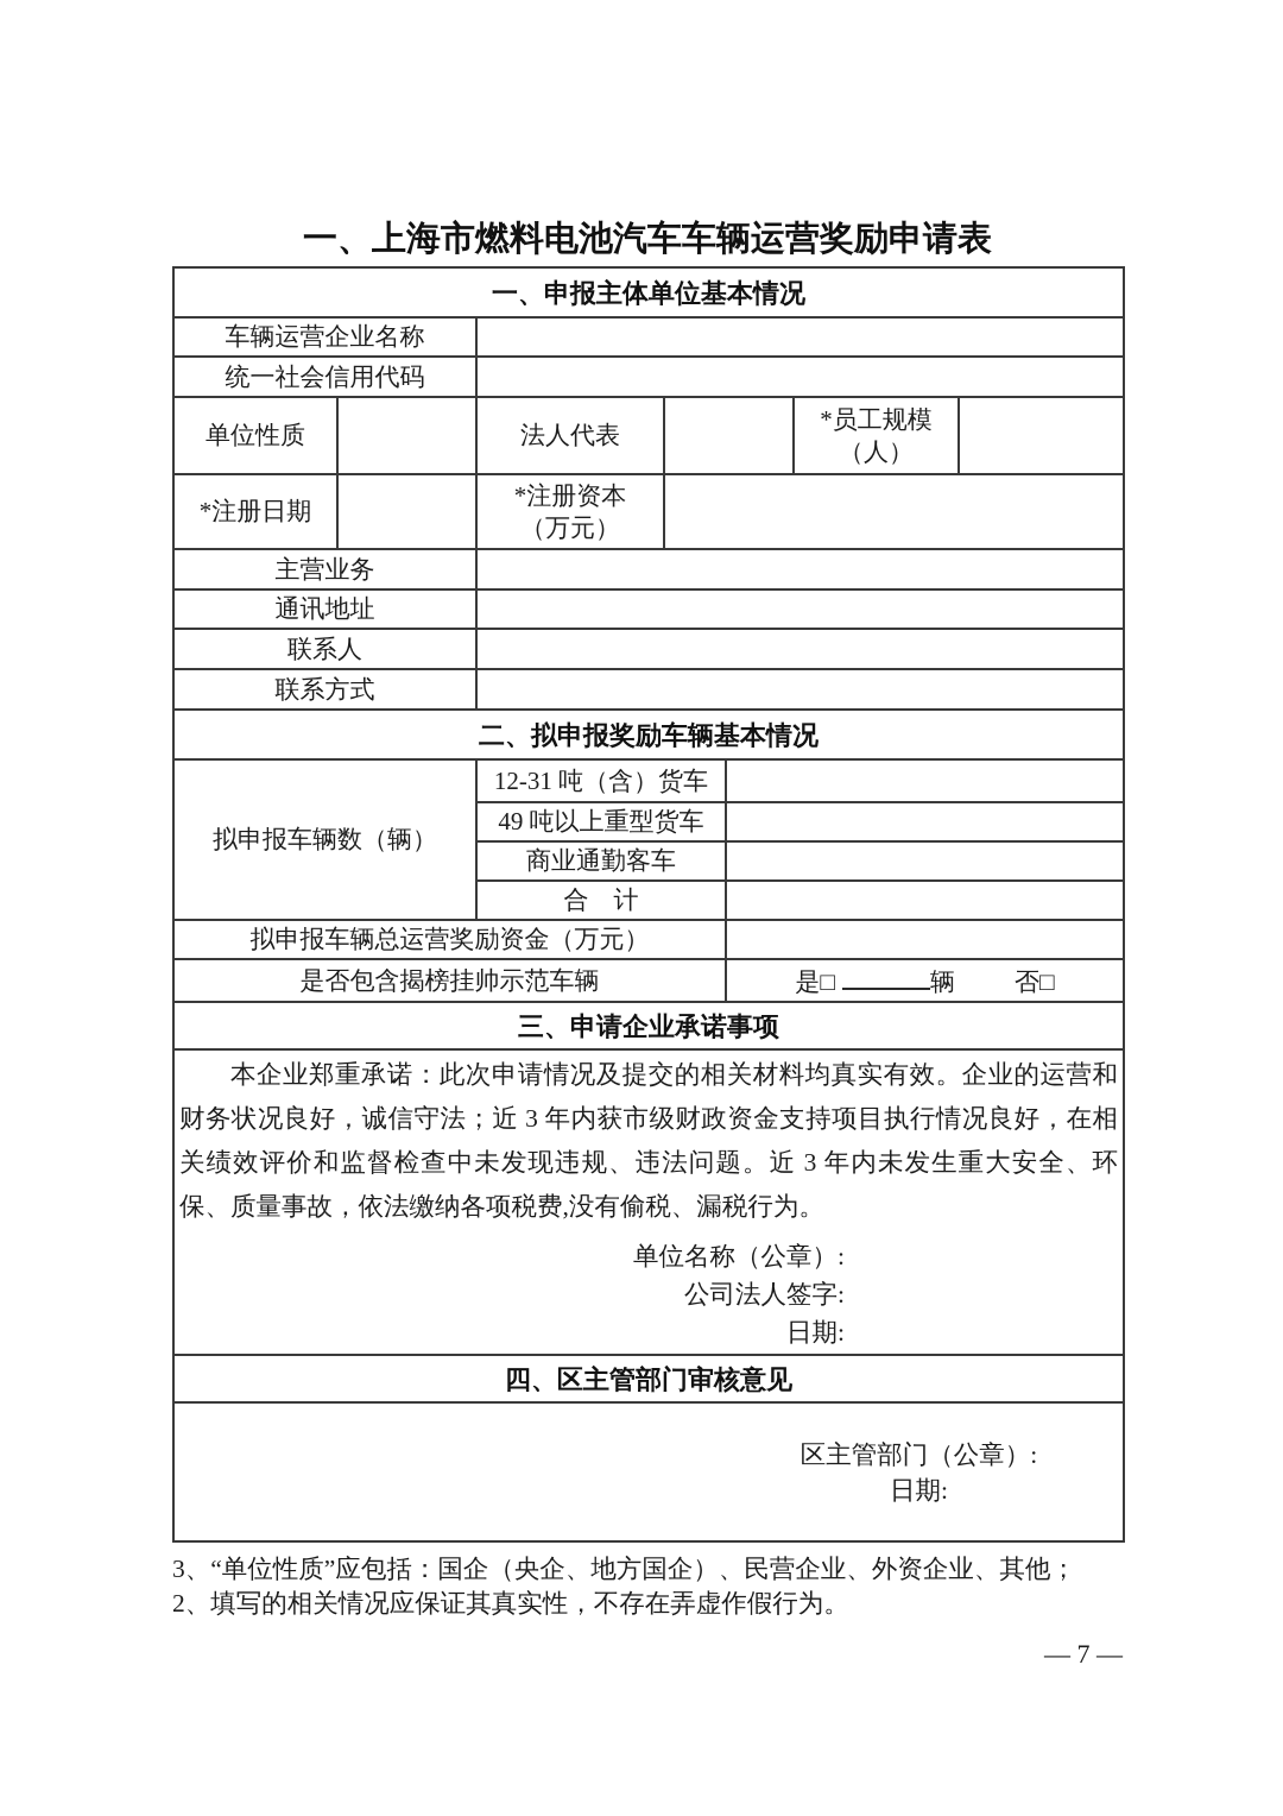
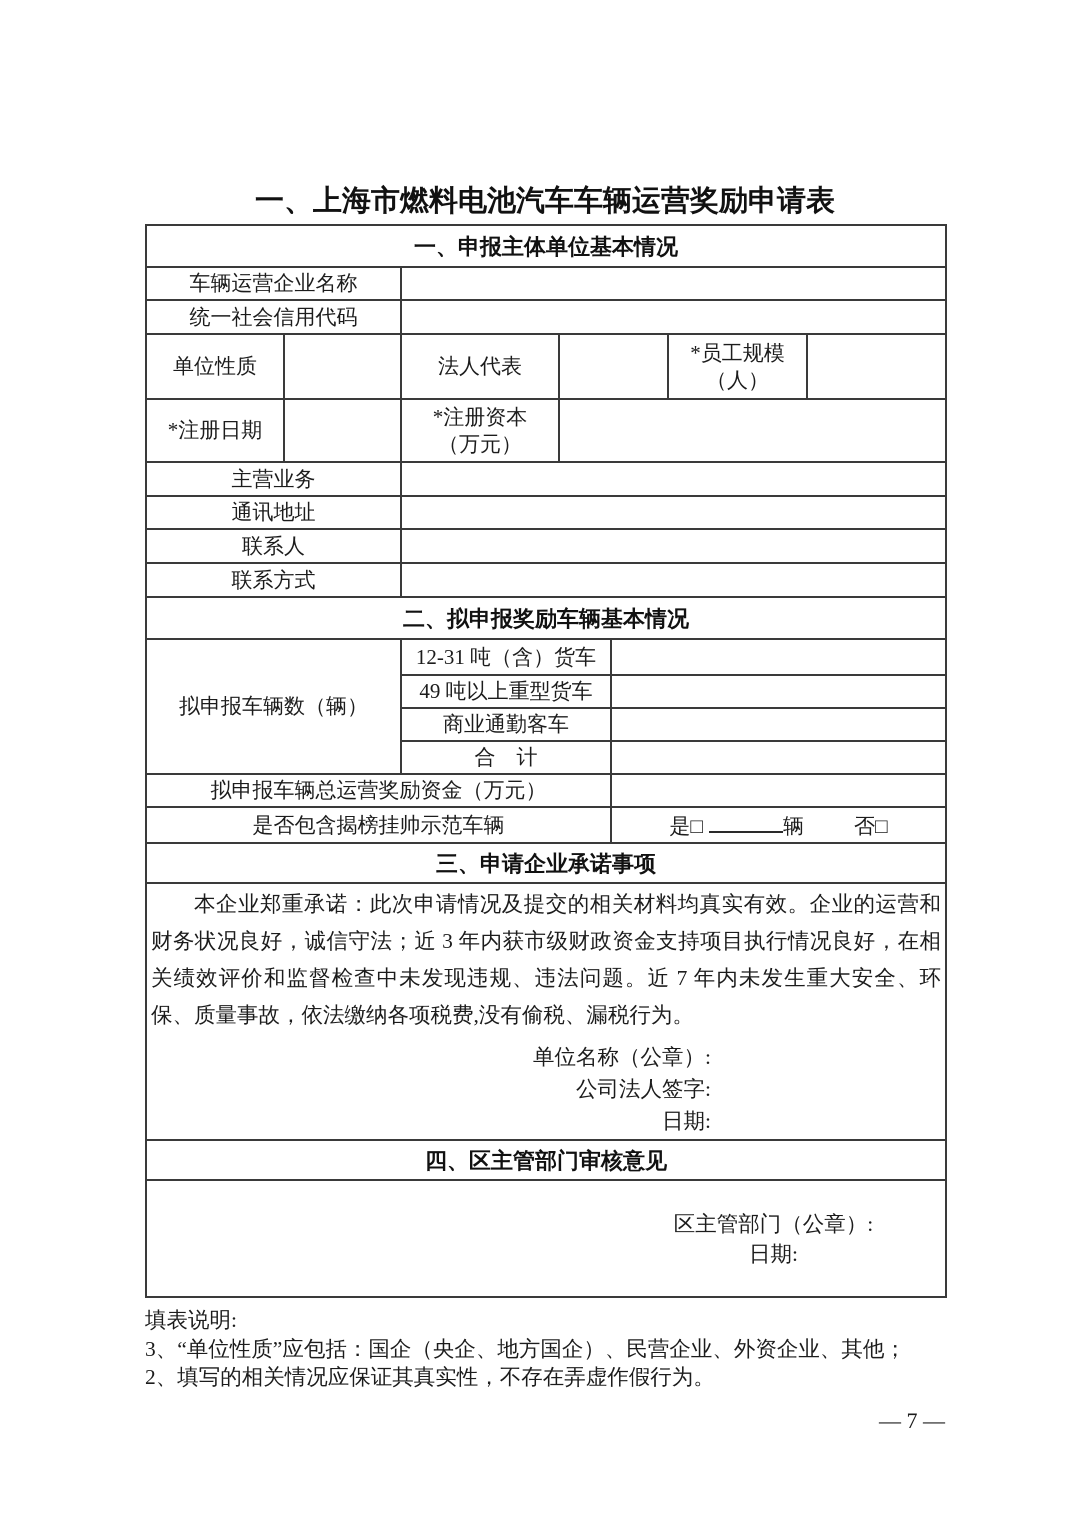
  一、上海市燃料电池汽车车辆运营奖励申请表
  一、申报主体单位基本情况
  车辆运营企业名称
  统一社会信用代码
  单位性质		法人代表		*员工规模 （人）
  *注册日期		*注册资本 （万元）
  主营业务
  通讯地址
  联系人
  联系方式
  二、拟申报奖励车辆基本情况
  拟申报车辆数（辆）	12-31 吨（含）货车
  49 吨以上重型货车
  商业通勤客车
  合 计
  拟申报车辆总运营奖励资金（万元）
  是否包含揭榜挂帅示范车辆	是□ 辆 否□
  三、申请企业承诺事项
- 本企业郑重承诺：此次申请情况及提交的相关材料均真实有效。企业的运营和财务状况良好，诚信守法；近 3 年内获市级财政资金支持项目执行情况良好，在相关绩效评价和监督检查中未发现违规、违法问题。近 3 年内未发生重大安全、环保、质量事故，依法缴纳各项税费,没有偷税、漏税行为。 单位名称（公章）: 公司法人签字: 日期:
+ 本企业郑重承诺：此次申请情况及提交的相关材料均真实有效。企业的运营和财务状况良好，诚信守法；近 3 年内获市级财政资金支持项目执行情况良好，在相关绩效评价和监督检查中未发现违规、违法问题。近 7 年内未发生重大安全、环保、质量事故，依法缴纳各项税费,没有偷税、漏税行为。 单位名称（公章）: 公司法人签字: 日期:
  四、区主管部门审核意见
  区主管部门（公章）: 日期:
+ 填表说明:
  3、“单位性质”应包括：国企（央企、地方国企）、民营企业、外资企业、其他；
  2、填写的相关情况应保证其真实性，不存在弄虚作假行为。
  — 7 —
